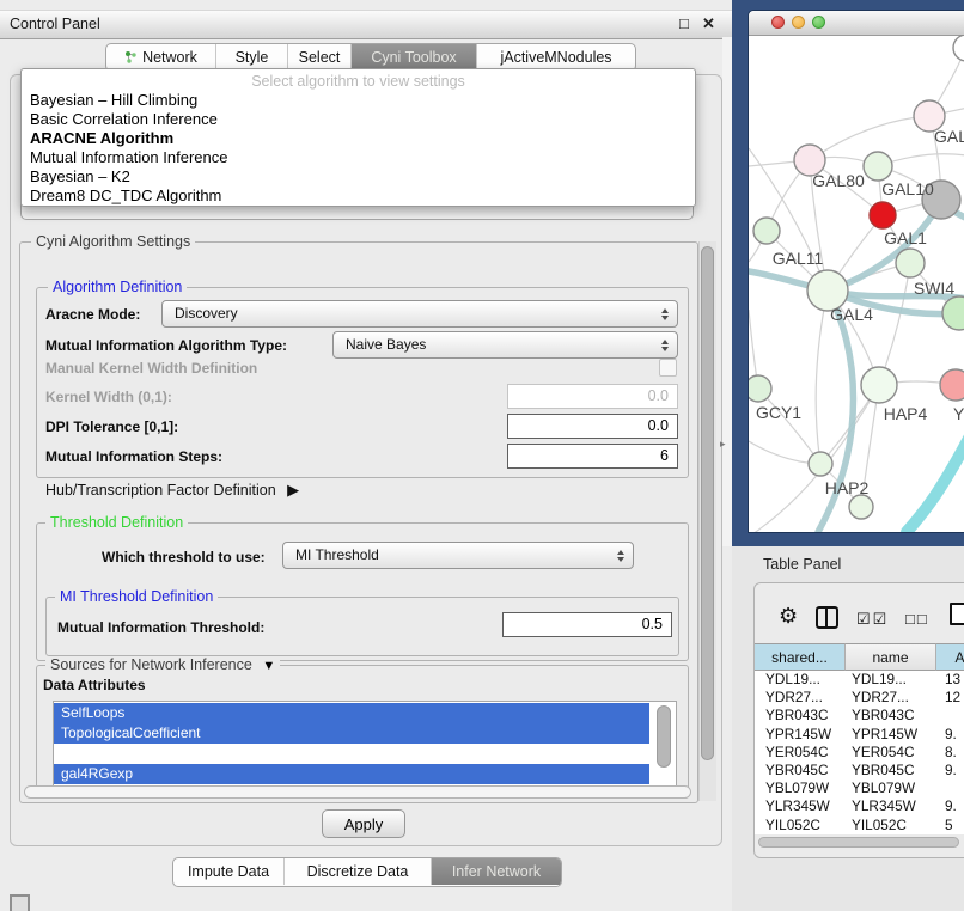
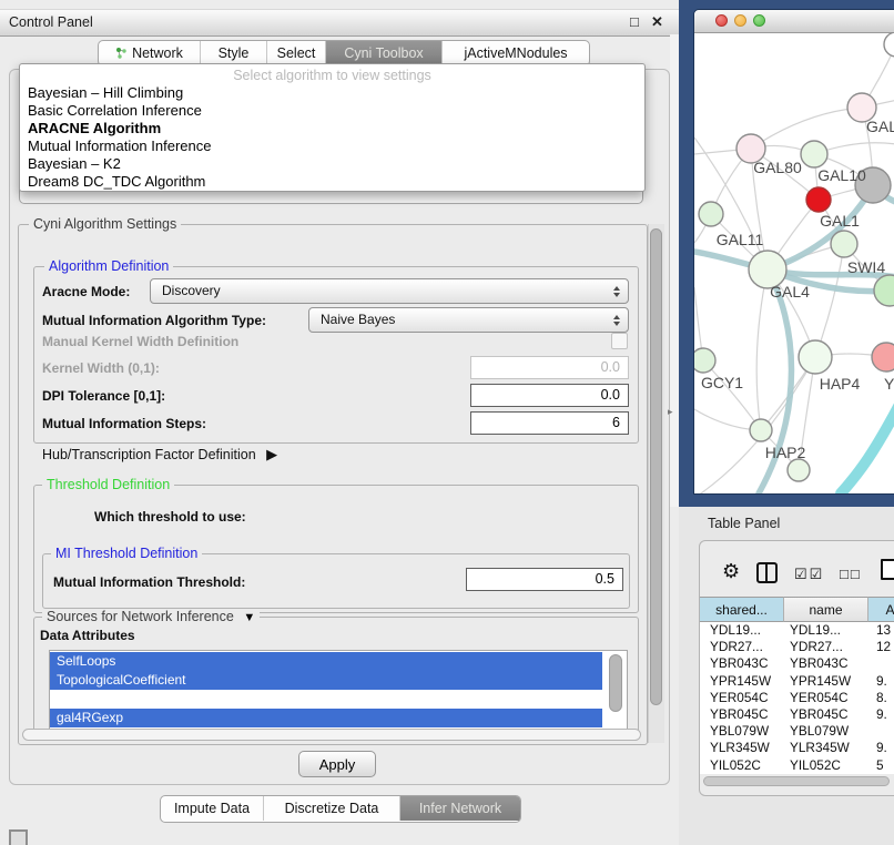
  Control Panel
  □
  ✕
  Network
  Style
  Select
  Cyni Toolbox
  jActiveMNodules
  Select algorithm to view settings
  Bayesian – Hill Climbing
  Basic Correlation Inference
  ARACNE Algorithm
  Mutual Information Inference
  Bayesian – K2
  Dream8 DC_TDC Algorithm
  Cyni Algorithm Settings
  Algorithm Definition
  Aracne Mode:
  Discovery
  Mutual Information Algorithm Type:
  Naive Bayes
  Manual Kernel Width Definition
  Kernel Width (0,1):
  0.0
  DPI Tolerance [0,1]:
  0.0
  Mutual Information Steps:
  6
  Hub/Transcription Factor Definition ▶
  Threshold Definition
  Which threshold to use:
- MI Threshold
  MI Threshold Definition
  Mutual Information Threshold:
  0.5
  Sources for Network Inference ▼
  Data Attributes
  SelfLoops
  TopologicalCoefficient
  gal4RGexp
  Apply
  Impute Data
  Discretize Data
  Infer Network
  ▸
  GAL
  GAL80
  GAL10
  GAL1
  GAL11
  SWI4
  GAL4
  GCY1
  HAP4
  Y
  HAP2
  Table Panel
  ⚙
  ☑☑
  □□
  shared...
  name
  A
  YDL19...
  YDL19...
  13
  YDR27...
  YDR27...
  12
  YBR043C
  YBR043C
  YPR145W
  YPR145W
  9.
  YER054C
  YER054C
  8.
  YBR045C
  YBR045C
  9.
  YBL079W
  YBL079W
  YLR345W
  YLR345W
  9.
  YIL052C
  YIL052C
  5
